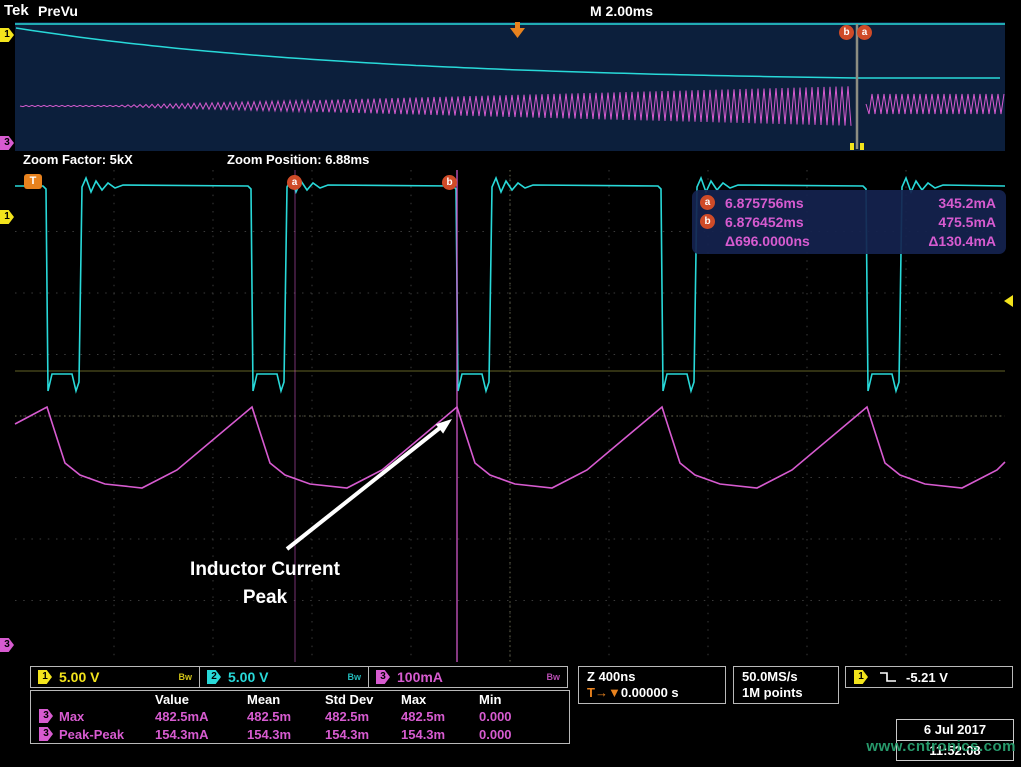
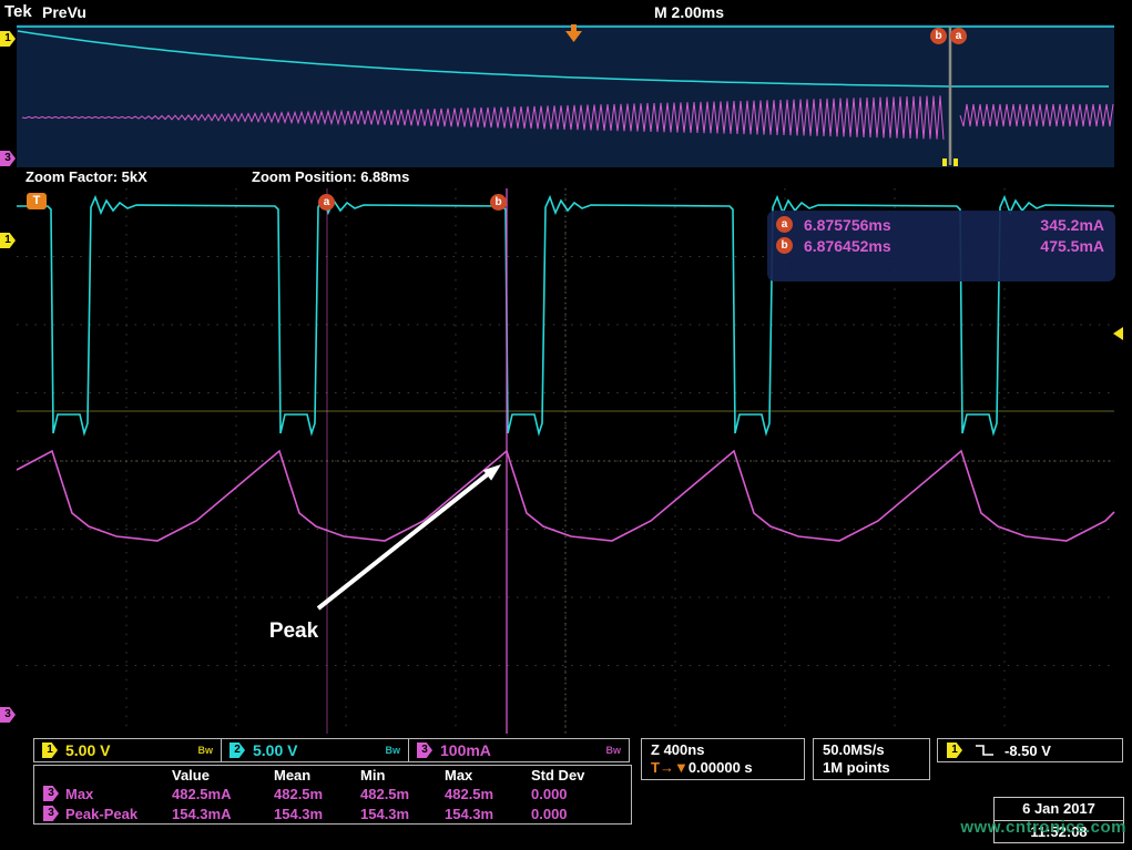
  Tek
  PreVu
  M 2.00ms
  1
  3
  b
  a
  Zoom Factor: 5kX
  Zoom Position: 6.88ms
  T
  1
  3
  a
  b
  a
  6.875756ms
  345.2mA
  b
  6.876452ms
  475.5mA
- Δ696.0000ns
- Δ130.4mA
- Inductor Current
  Peak
  1
  5.00 V
  Bw
  2
  5.00 V
  Bw
  3
  100mA
  Bw
  Z 400ns
  T→▼0.00000 s
  50.0MS/s
  1M points
  1
- -5.21 V
+ -8.50 V
  Value
  Mean
- Std Dev
+ Min
  Max
- Min
+ Std Dev
  3
  Max
  482.5mA
  482.5m
  482.5m
  482.5m
  0.000
  3
  Peak-Peak
  154.3mA
  154.3m
  154.3m
  154.3m
  0.000
- 6 Jul 2017
+ 6 Jan 2017
  11:52:08
  www.cntronics.com
